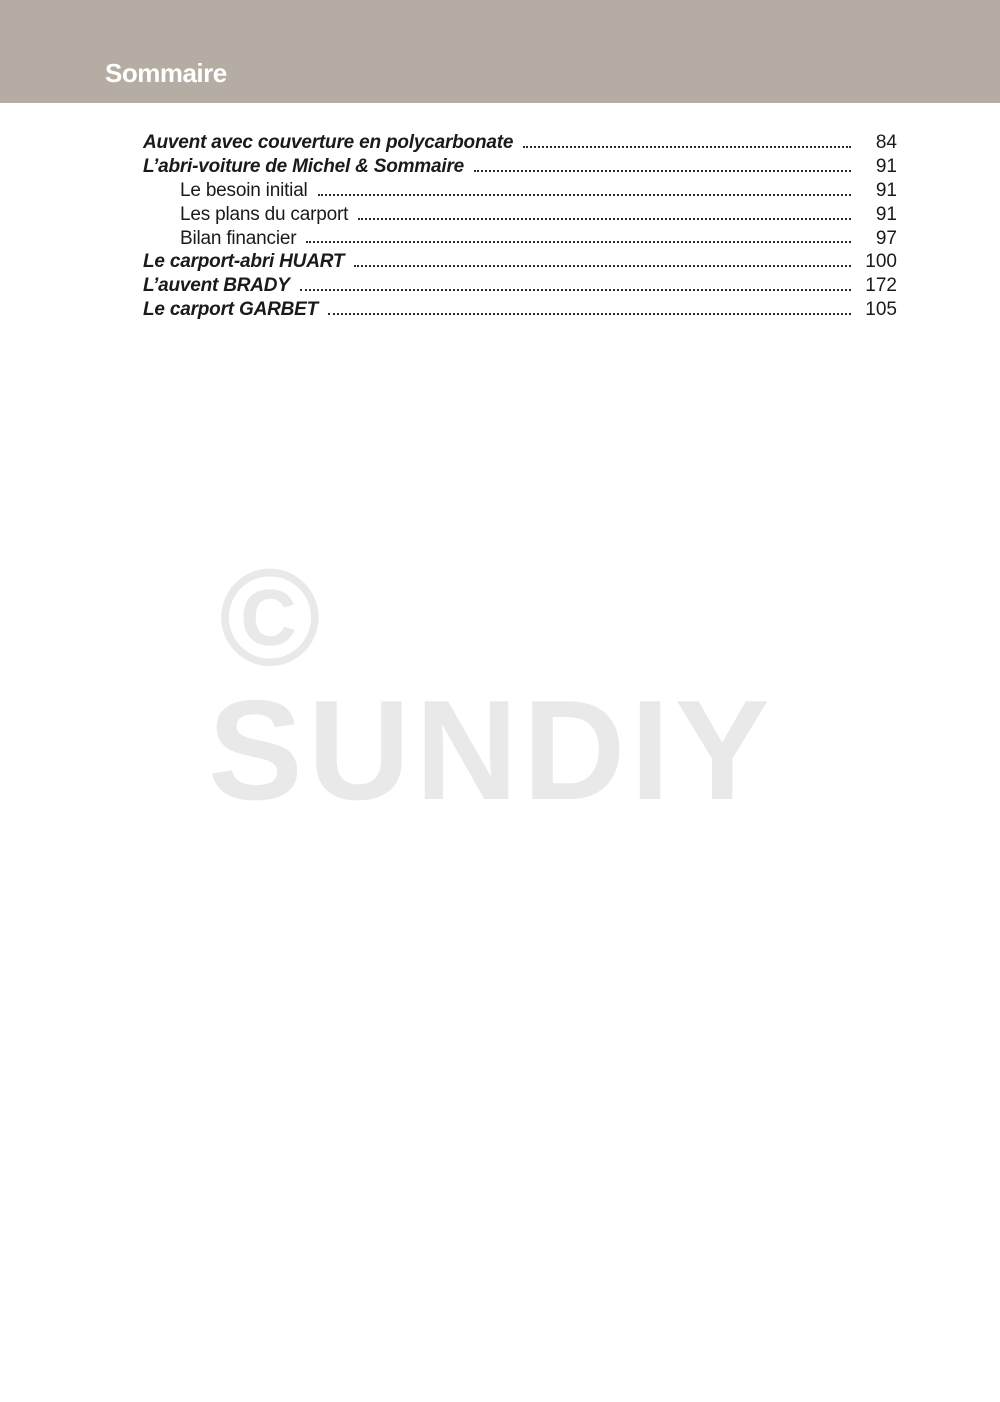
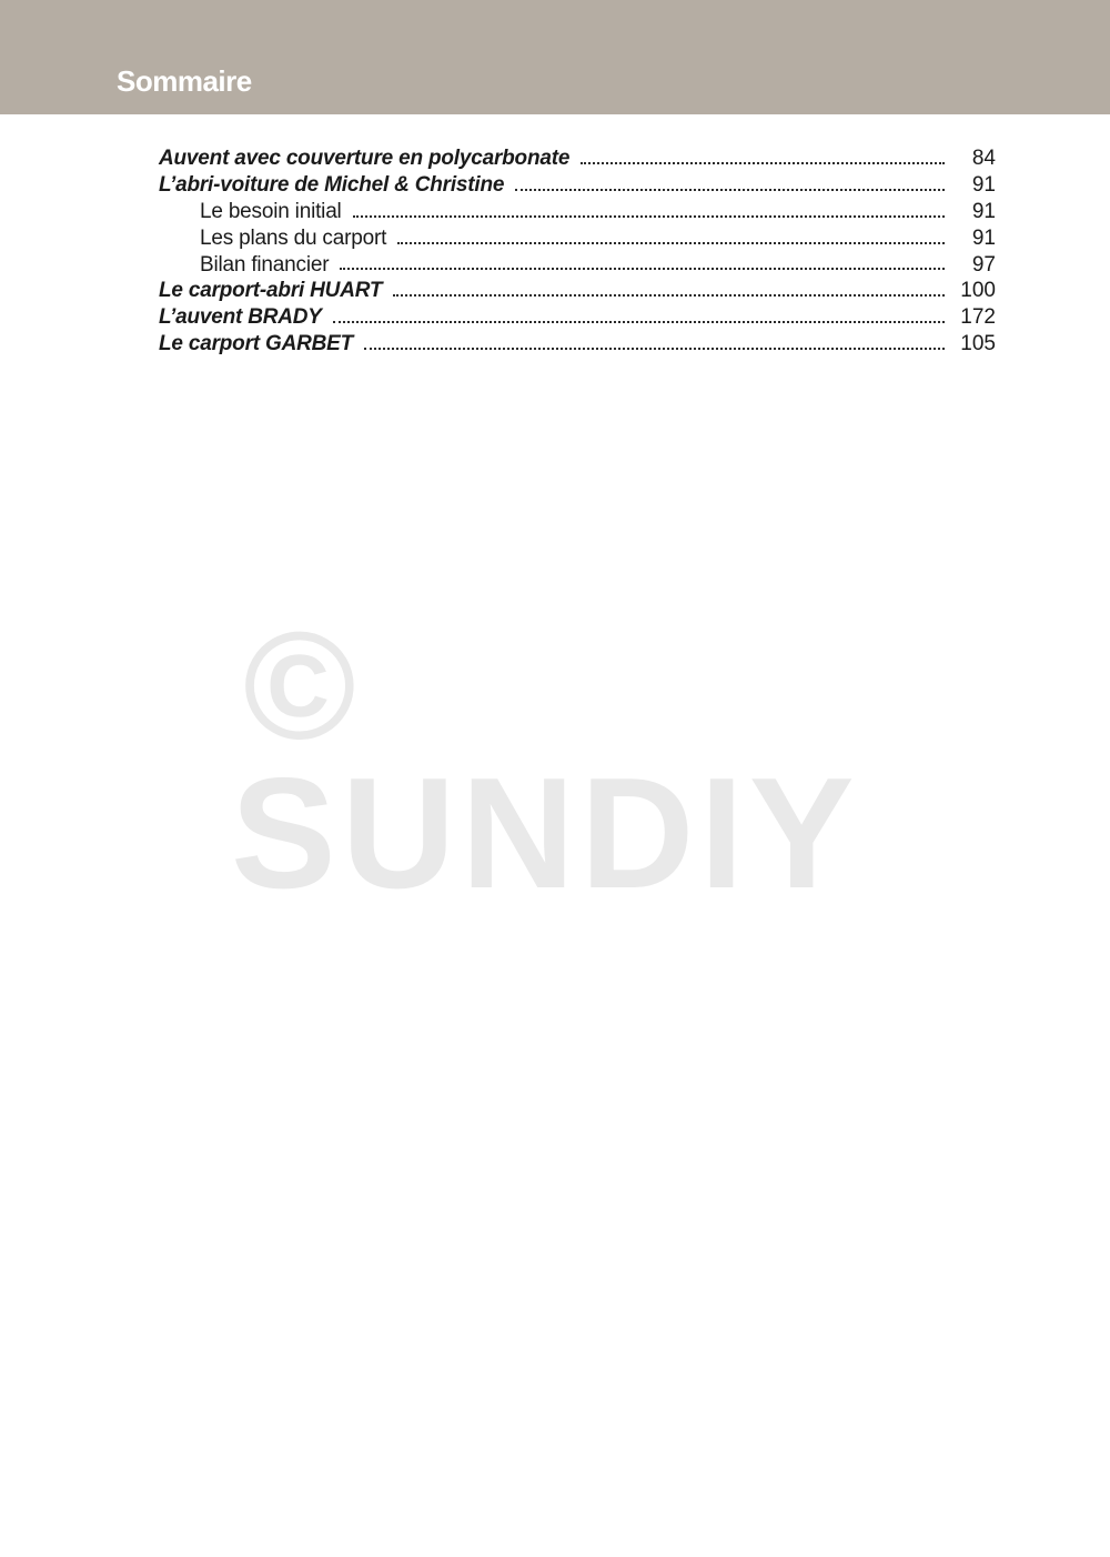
  Sommaire
  Auvent avec couverture en polycarbonate
  84
- L’abri-voiture de Michel & Sommaire
+ L’abri-voiture de Michel & Christine
  91
  Le besoin initial
  91
  Les plans du carport
  91
  Bilan financier
  97
  Le carport-abri HUART
  100
  L’auvent BRADY
  172
  Le carport GARBET
  105
